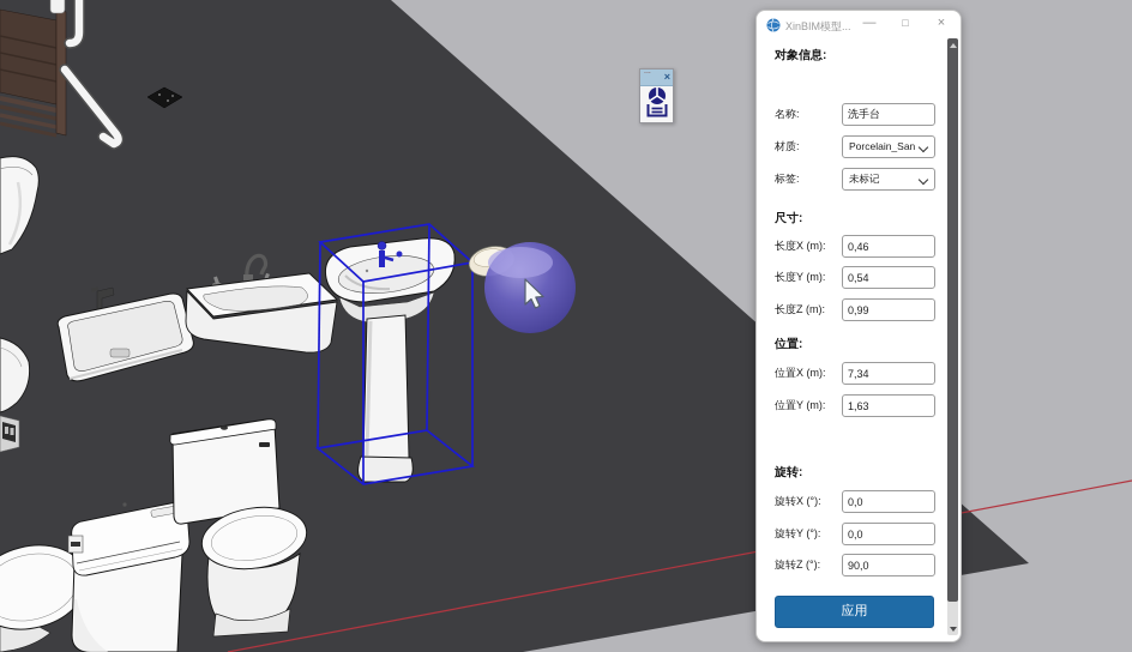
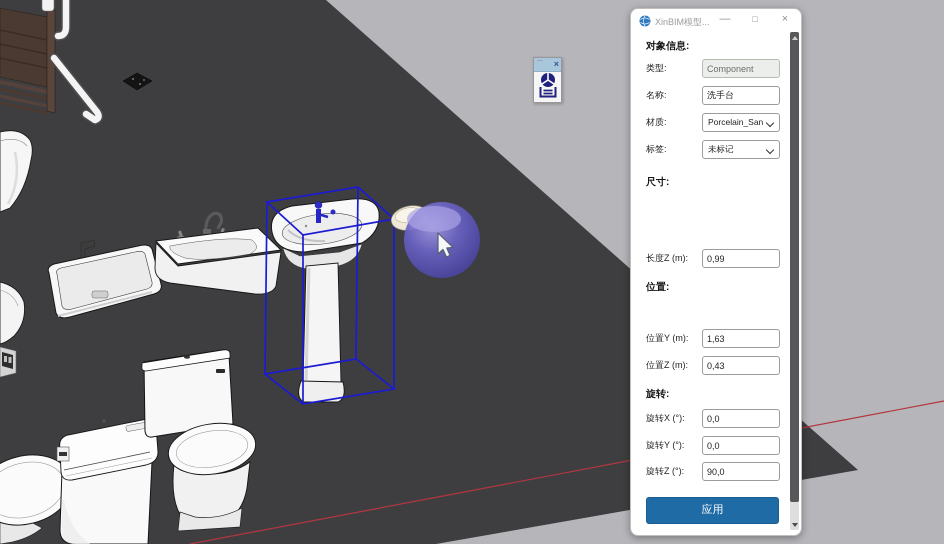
  ×
  XinBIM模型...
  —
  □
  ×
  对象信息:
+ 类型:
+ Component
  名称:
  洗手台
  材质:
  Porcelain_San
  标签:
  未标记
  尺寸:
- 长度X (m):
- 0,46
- 长度Y (m):
- 0,54
  长度Z (m):
  0,99
  位置:
- 位置X (m):
- 7,34
  位置Y (m):
  1,63
+ 位置Z (m):
+ 0,43
  旋转:
  旋转X (°):
  0,0
  旋转Y (°):
  0,0
  旋转Z (°):
  90,0
  应用
